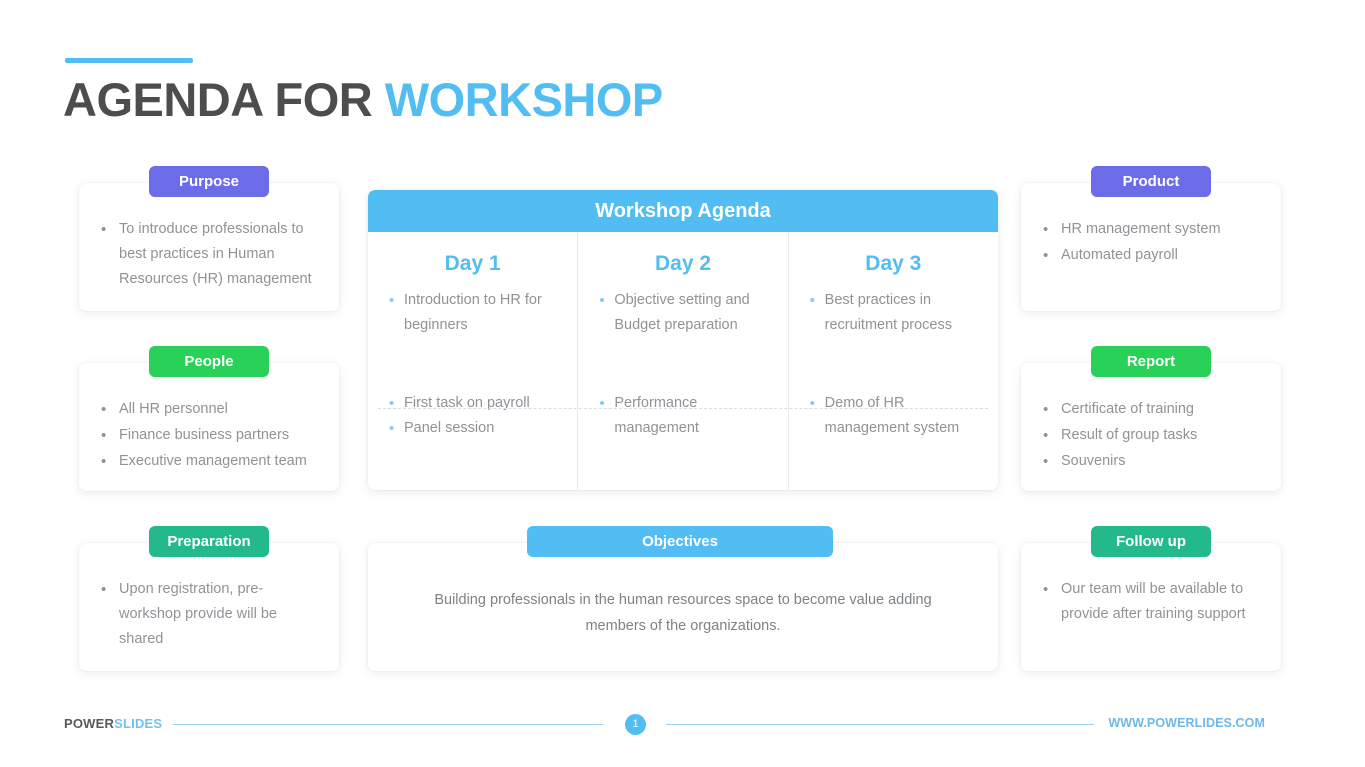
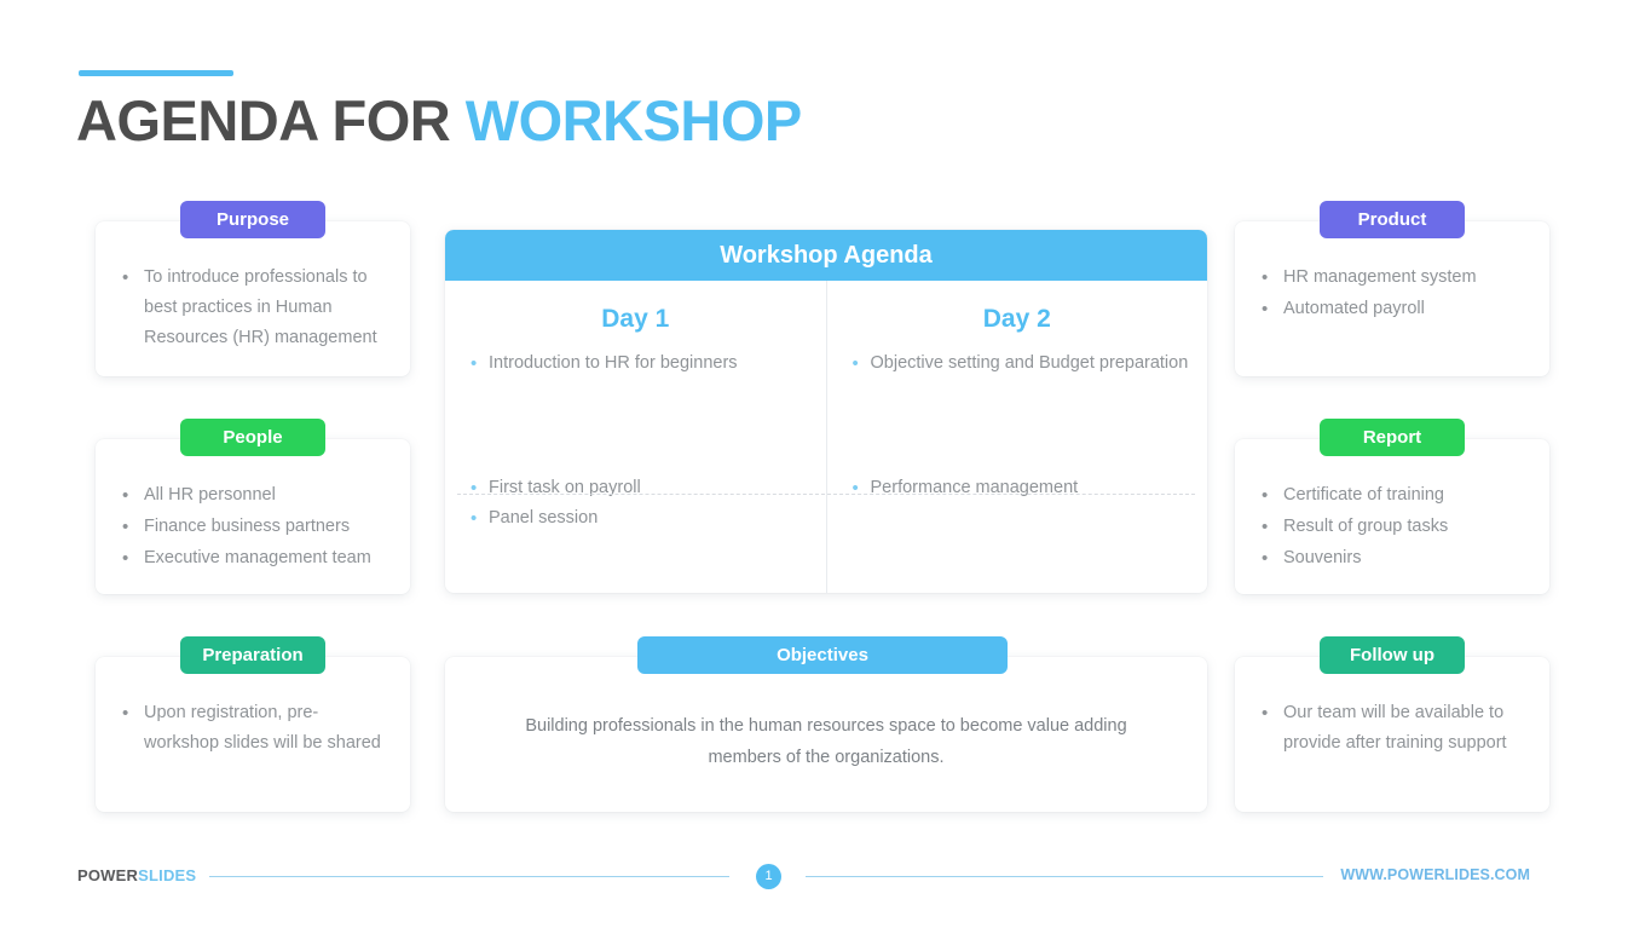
  AGENDA FOR WORKSHOP
  To introduce professionals to best practices in Human Resources (HR) management
  Purpose
  All HR personnel
  Finance business partners
  Executive management team
  People
- Upon registration, pre-workshop provide will be shared
+ Upon registration, pre-workshop slides will be shared
  Preparation
  HR management system
  Automated payroll
  Product
  Certificate of training
  Result of group tasks
  Souvenirs
  Report
  Our team will be available to provide after training support
  Follow up
  Workshop Agenda
  Day 1
  Introduction to HR for beginners
  First task on payroll
  Panel session
  Day 2
  Objective setting and Budget preparation
  Performance management
- Day 3
- Best practices in recruitment process
- Demo of HR management system
  Building professionals in the human resources space to become value adding members of the organizations.
  Objectives
  POWERSLIDES
  1
  WWW.POWERLIDES.COM
